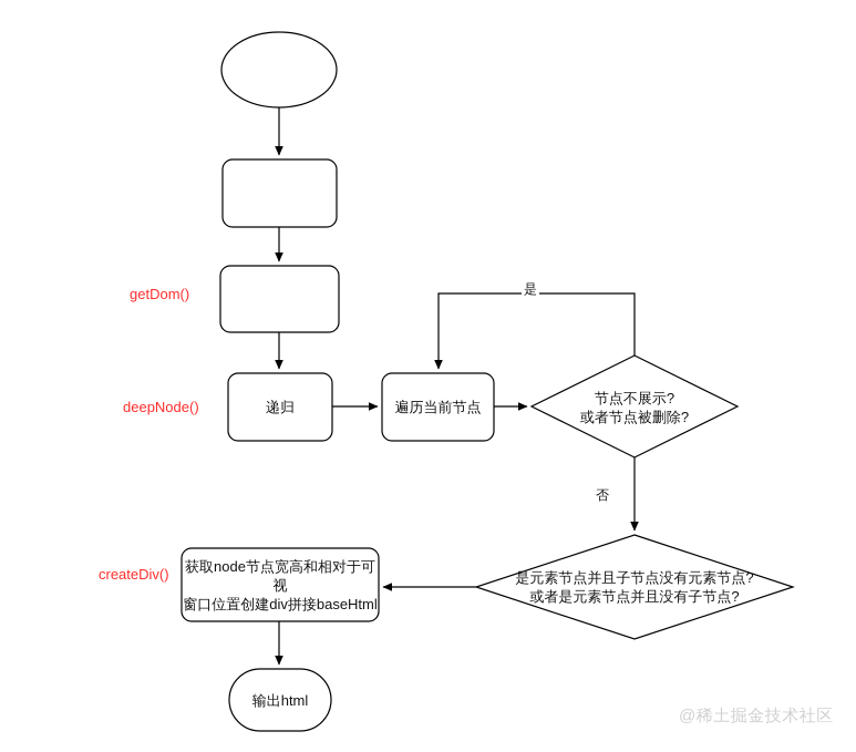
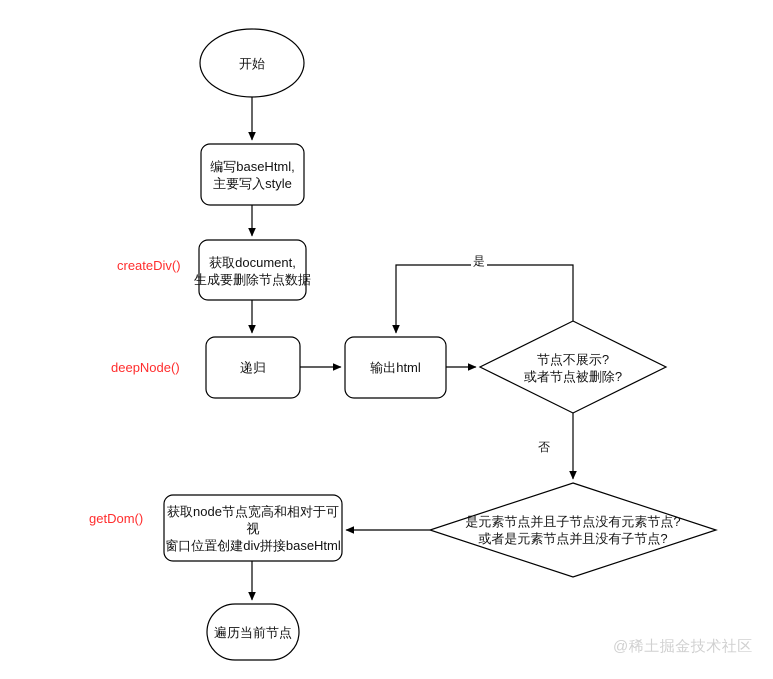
+ 开始
+ 编写baseHtml,
+ 主要写入style
+ 获取document,
+ 生成要删除节点数据
  递归
- 遍历当前节点
+ 输出html
  节点不展示?
  或者节点被删除?
  是元素节点并且子节点没有元素节点?
  或者是元素节点并且没有子节点?
  获取node节点宽高和相对于可视
  窗口位置创建div拼接baseHtml
- 输出html
+ 遍历当前节点
- getDom()
+ createDiv()
  deepNode()
- createDiv()
+ getDom()
  是
  否
  @稀土掘金技术社区
